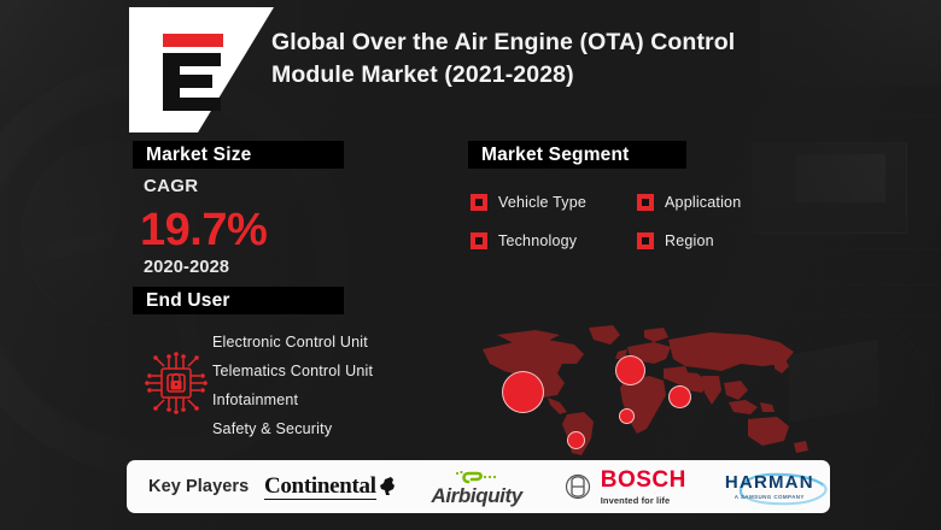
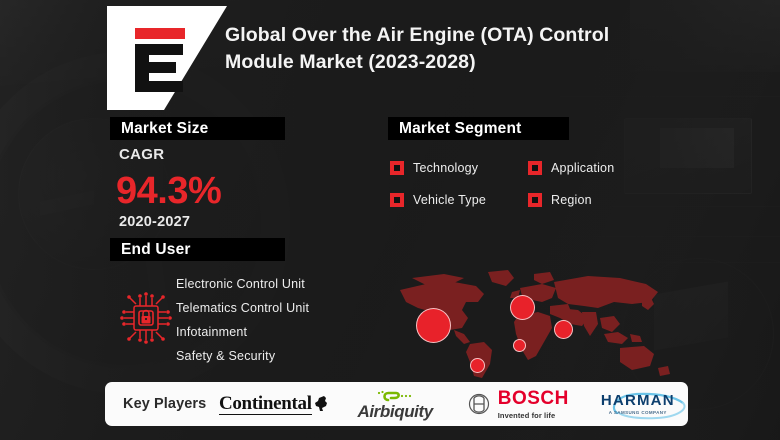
- Global Over the Air Engine (OTA) Control Module Market (2021-2028)
+ Global Over the Air Engine (OTA) Control Module Market (2023-2028)
  Market Size
  CAGR
- 19.7%
+ 94.3%
- 2020-2028
+ 2020-2027
  Market Segment
- Vehicle Type
+ Technology
  Application
- Technology
+ Vehicle Type
  Region
  End User
  Electronic Control Unit
  Telematics Control Unit
  Infotainment
  Safety & Security
  Key Players
  Continental
  Airbiquity
  BOSCH
  Invented for life
  HARMAN
